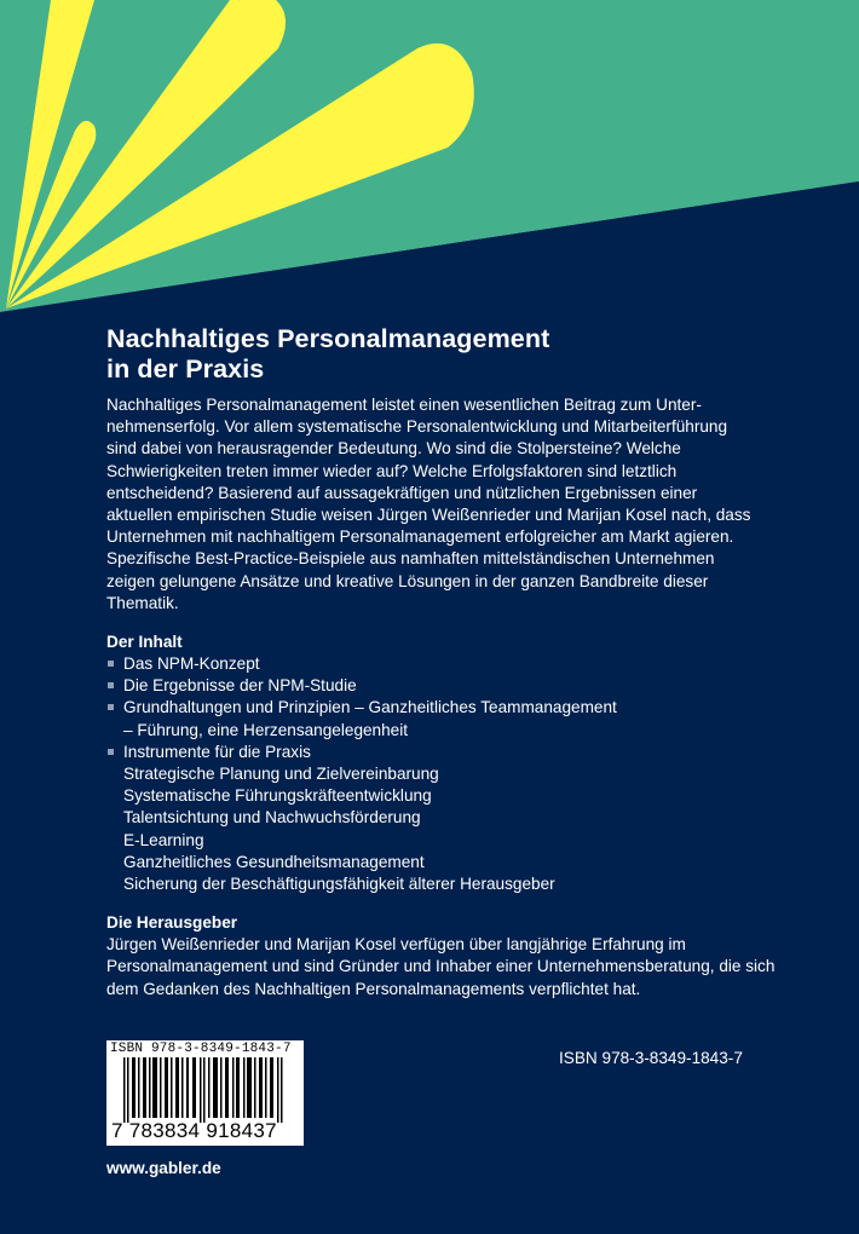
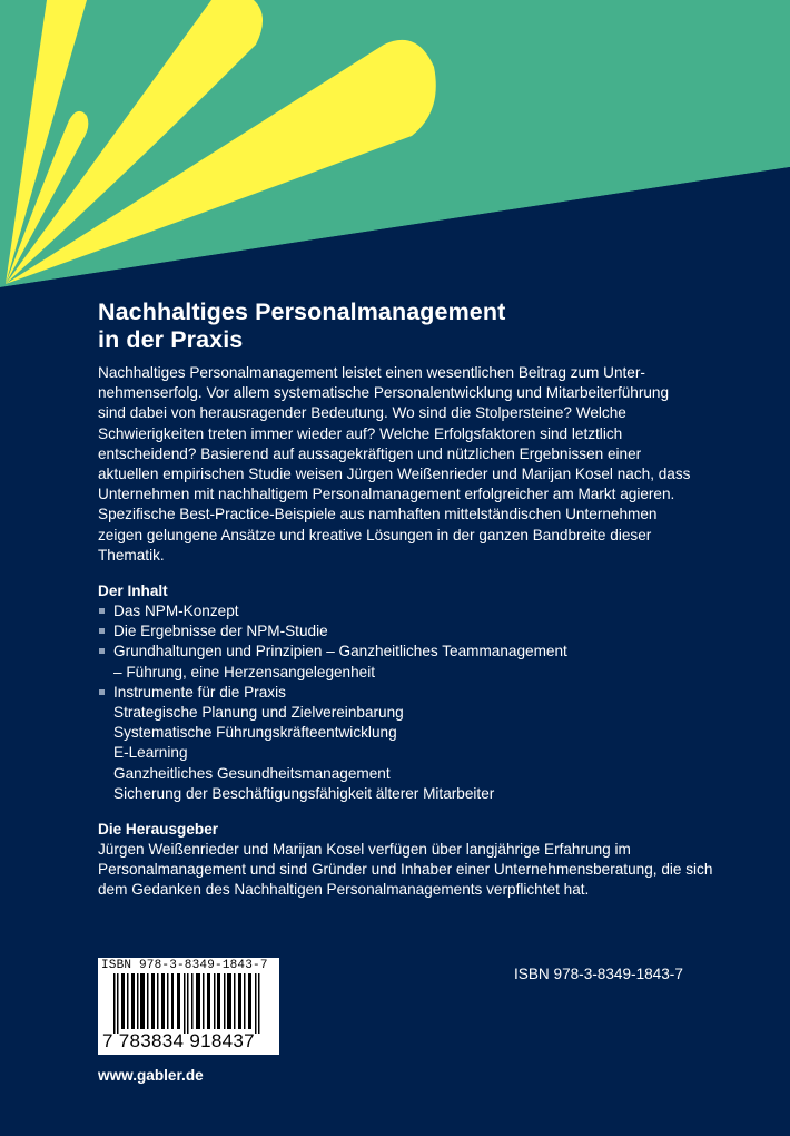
  Nachhaltiges Personalmanagement
  in der Praxis
  Nachhaltiges Personalmanagement leistet einen wesentlichen Beitrag zum Unter­nehmenserfolg. Vor allem systematische Personalentwicklung und Mitarbeiterfüh­rung sind dabei von herausragender Bedeutung. Wo sind die Stolpersteine? Welche Schwierigkeiten treten immer wieder auf? Welche Erfolgsfaktoren sind letztlich entscheidend? Basierend auf aussagekräftigen und nützlichen Ergebnissen einer aktuellen empirischen Studie weisen Jürgen Weißenrieder und Marijan Kosel nach, dass Unternehmen mit nachhaltigem Personalmanagement erfolgreicher am Markt agieren. Spezifische Best-Practice-Beispiele aus namhaften mittelständischen Unternehmen zeigen gelungene Ansätze und kreative Lösungen in der ganzen Bandbreite dieser Thematik.
  Der Inhalt
  Das NPM-Konzept
  Die Ergebnisse der NPM-Studie
  Grundhaltungen und Prinzipien – Ganzheitliches Teammanagement
  – Führung, eine Herzensangelegenheit
  Instrumente für die Praxis
  Strategische Planung und Zielvereinbarung
  Systematische Führungskräfteentwicklung
- Talentsichtung und Nachwuchsförderung
  E-Learning
  Ganzheitliches Gesundheitsmanagement
- Sicherung der Beschäftigungsfähigkeit älterer Herausgeber
+ Sicherung der Beschäftigungsfähigkeit älterer Mitarbeiter
  Die Herausgeber
  Jürgen Weißenrieder und Marijan Kosel verfügen über langjährige Erfahrung im Personalmanagement und sind Gründer und Inhaber einer Unternehmensberatung, die sich dem Gedanken des Nachhaltigen Personalmanagements verpflichtet hat.
  ISBN 978-3-8349-1843-7
  7 783834 918437
  ISBN 978-3-8349-1843-7
  www.gabler.de
